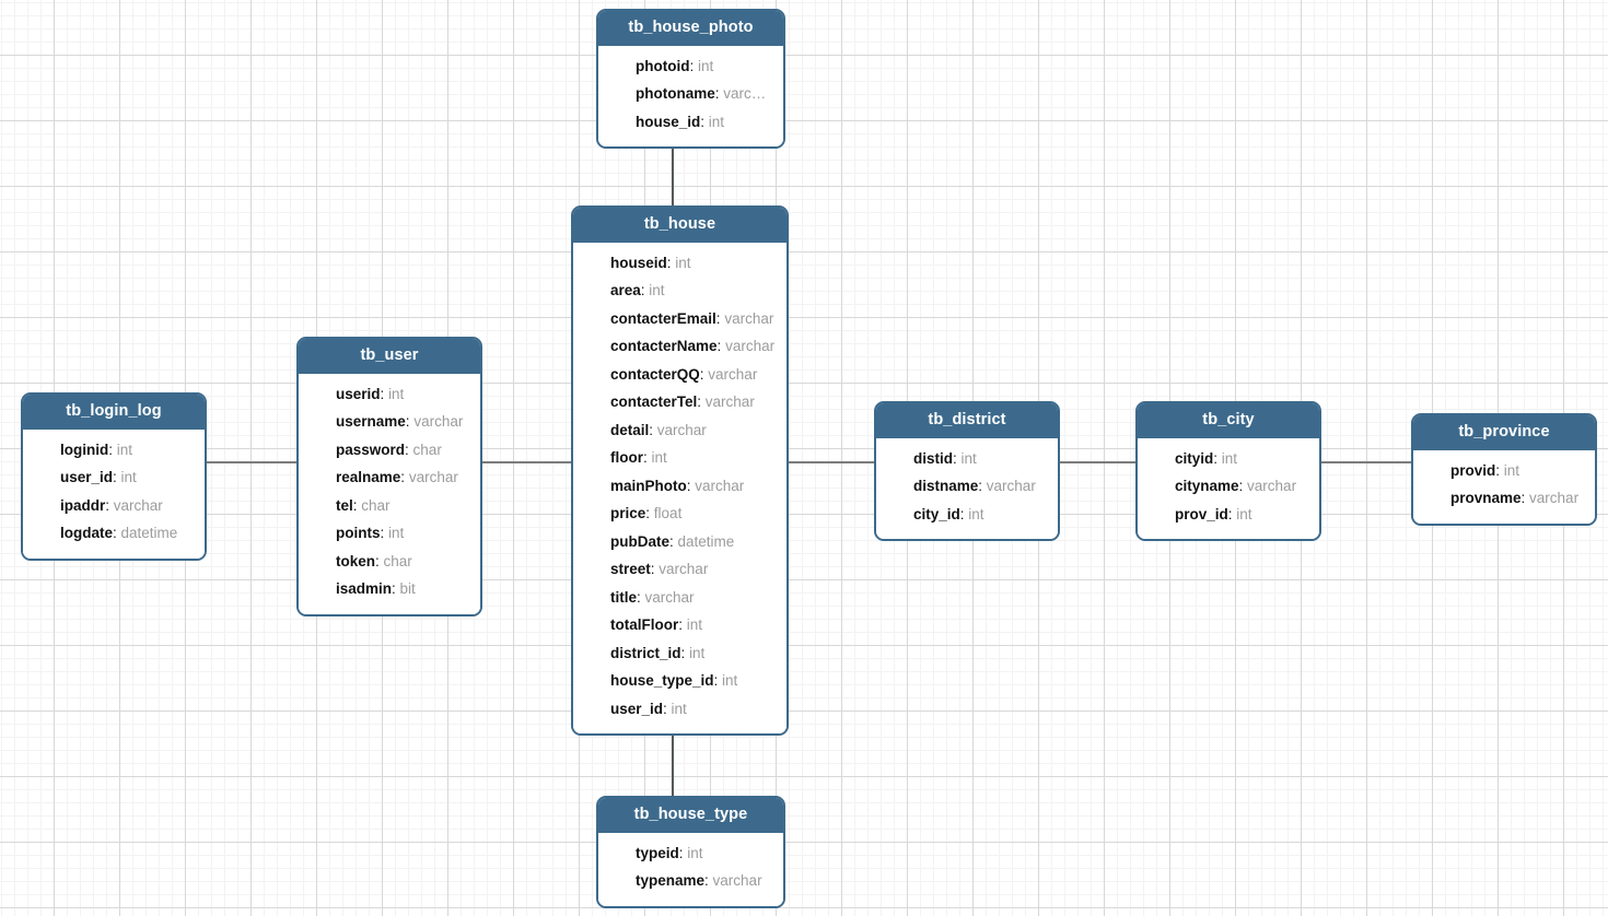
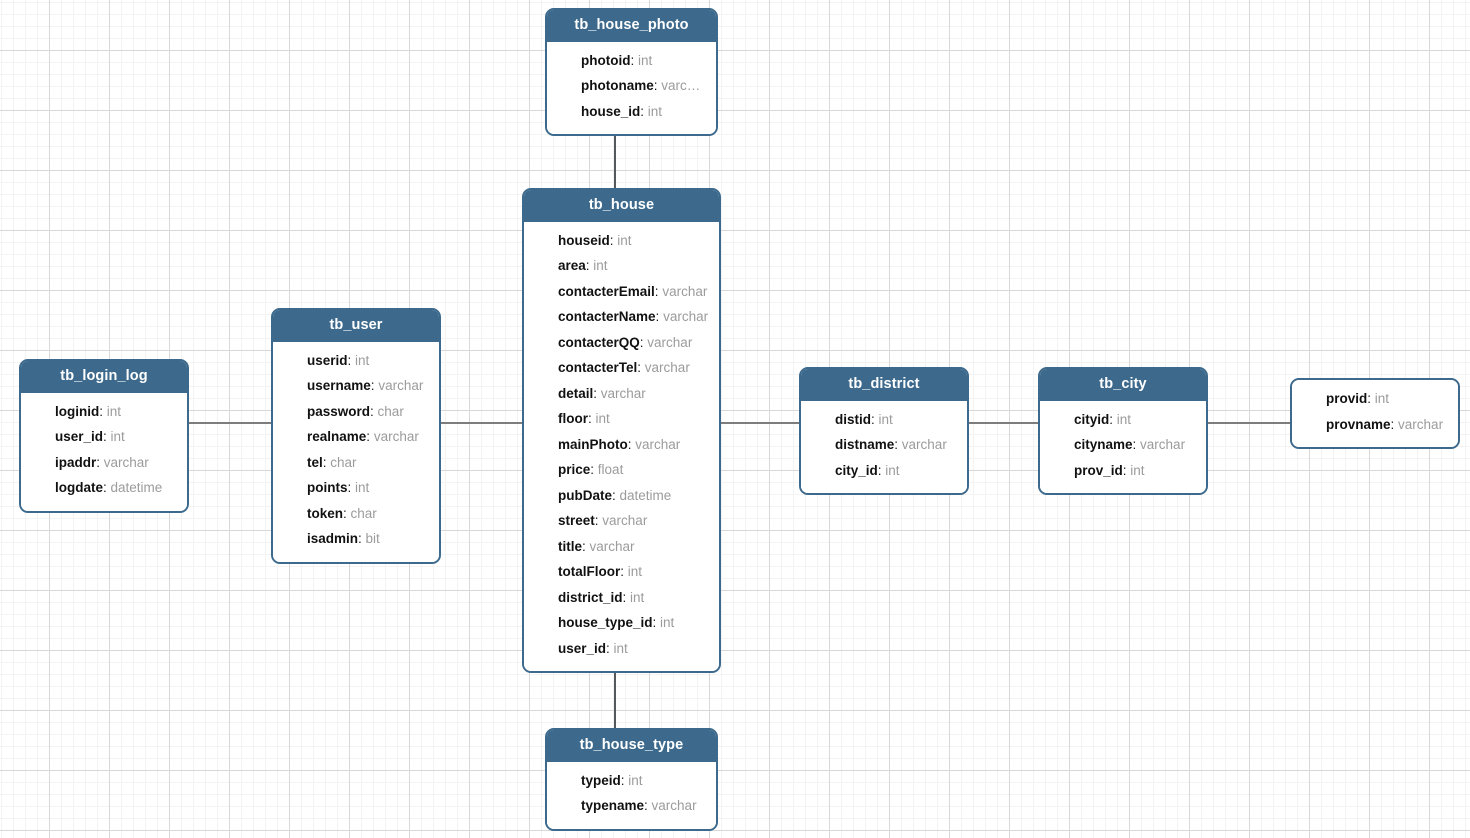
  tb_house_photo
  photoid: int
  photoname: varc…
  house_id: int
  tb_house
  houseid: int
  area: int
  contacterEmail: varchar
  contacterName: varchar
  contacterQQ: varchar
  contacterTel: varchar
  detail: varchar
  floor: int
  mainPhoto: varchar
  price: float
  pubDate: datetime
  street: varchar
  title: varchar
  totalFloor: int
  district_id: int
  house_type_id: int
  user_id: int
  tb_user
  userid: int
  username: varchar
  password: char
  realname: varchar
  tel: char
  points: int
  token: char
  isadmin: bit
  tb_login_log
  loginid: int
  user_id: int
  ipaddr: varchar
  logdate: datetime
  tb_district
  distid: int
  distname: varchar
  city_id: int
  tb_city
  cityid: int
  cityname: varchar
  prov_id: int
- tb_province
  provid: int
  provname: varchar
  tb_house_type
  typeid: int
  typename: varchar
